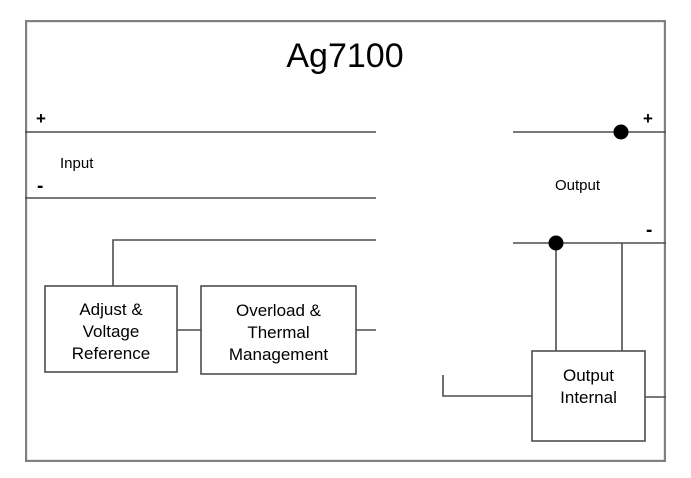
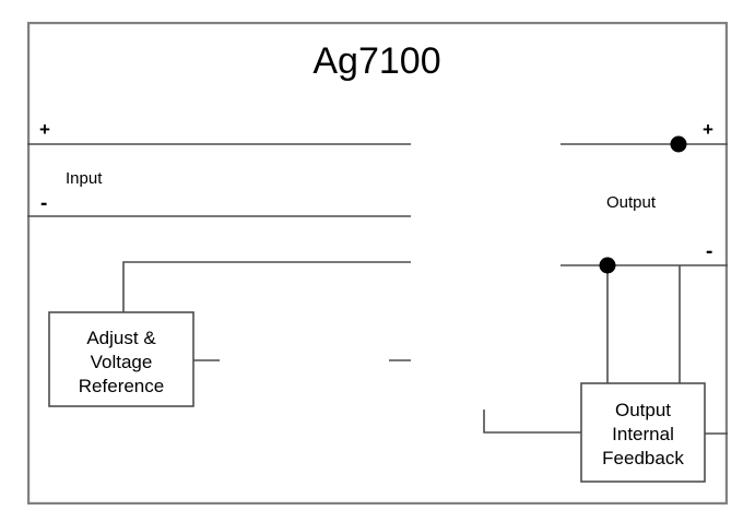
  Ag7100
  Adjust &
  Voltage
  Reference
- Overload &
- Thermal
- Management
  Output
  Internal
+ Feedback
  Input
  Output
  +
  -
  +
  -
